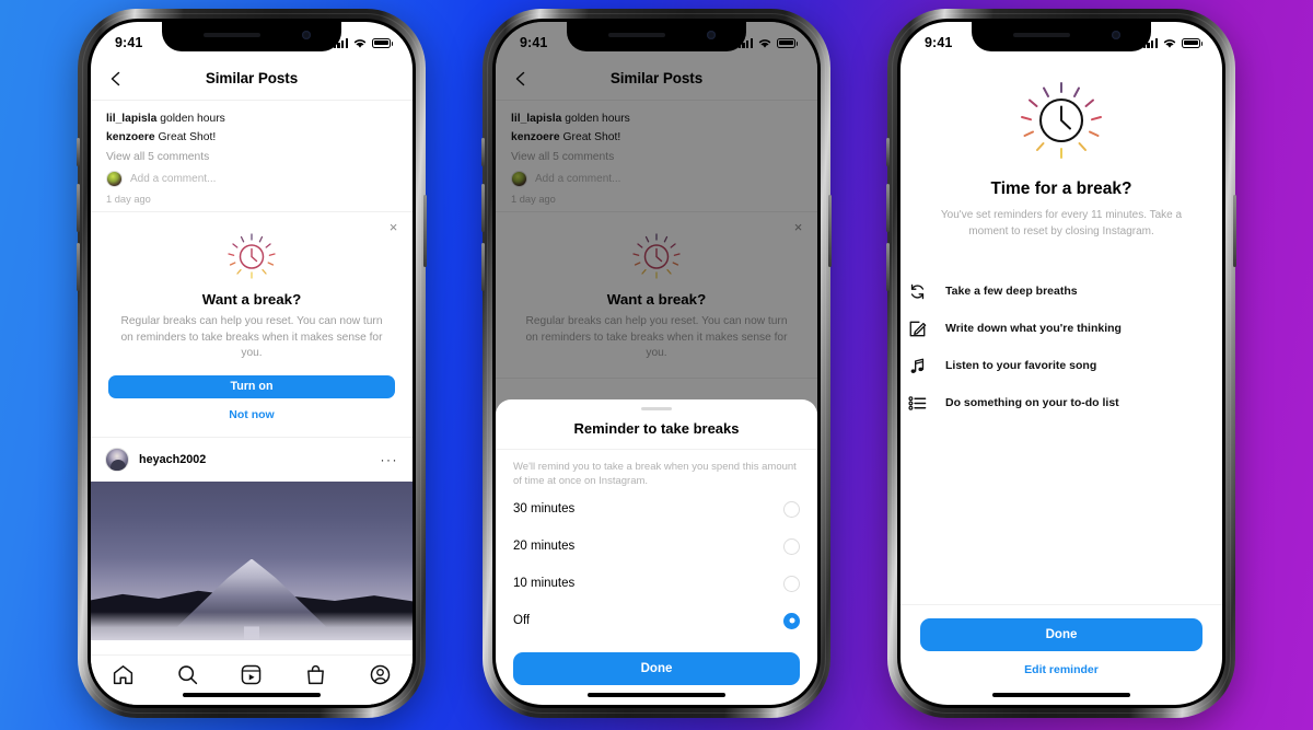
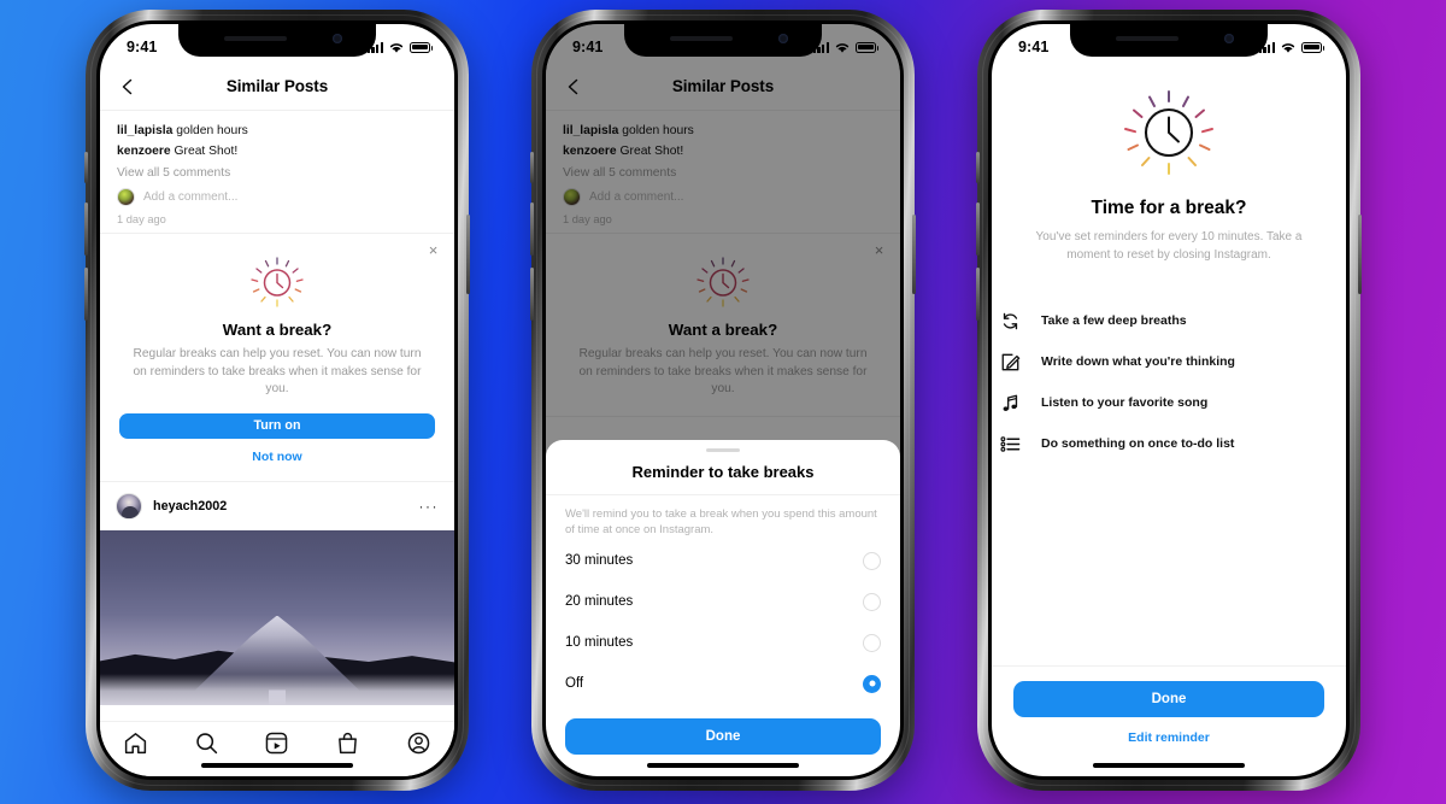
  9:41
  Similar Posts
  lil_lapisla golden hours
  kenzoere Great Shot!
  View all 5 comments
  Add a comment...
  1 day ago
  ×
  Want a break?
  Regular breaks can help you reset. You can now turn on reminders to take breaks when it makes sense for you.
  Turn on
  Not now
  heyach2002
  ···
  9:41
  Similar Posts
  lil_lapisla golden hours
  kenzoere Great Shot!
  View all 5 comments
  Add a comment...
  1 day ago
  ×
  Want a break?
  Regular breaks can help you reset. You can now turn on reminders to take breaks when it makes sense for you.
  Reminder to take breaks
  We'll remind you to take a break when you spend this amount of time at once on Instagram.
  30 minutes
  20 minutes
  10 minutes
  Off
  Done
  9:41
  Time for a break?
- You've set reminders for every 11 minutes. Take a moment to reset by closing Instagram.
+ You've set reminders for every 10 minutes. Take a moment to reset by closing Instagram.
  Take a few deep breaths
  Write down what you're thinking
  Listen to your favorite song
- Do something on your to-do list
+ Do something on once to-do list
  Done
  Edit reminder
